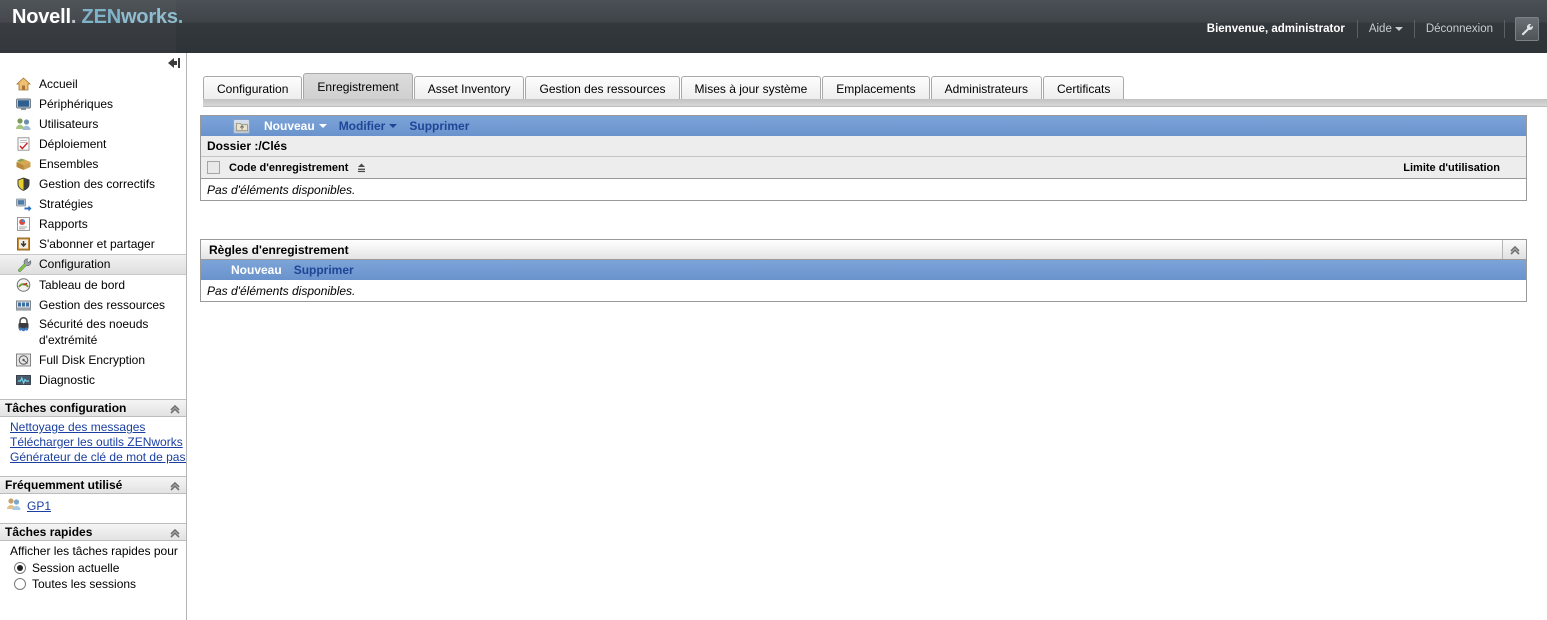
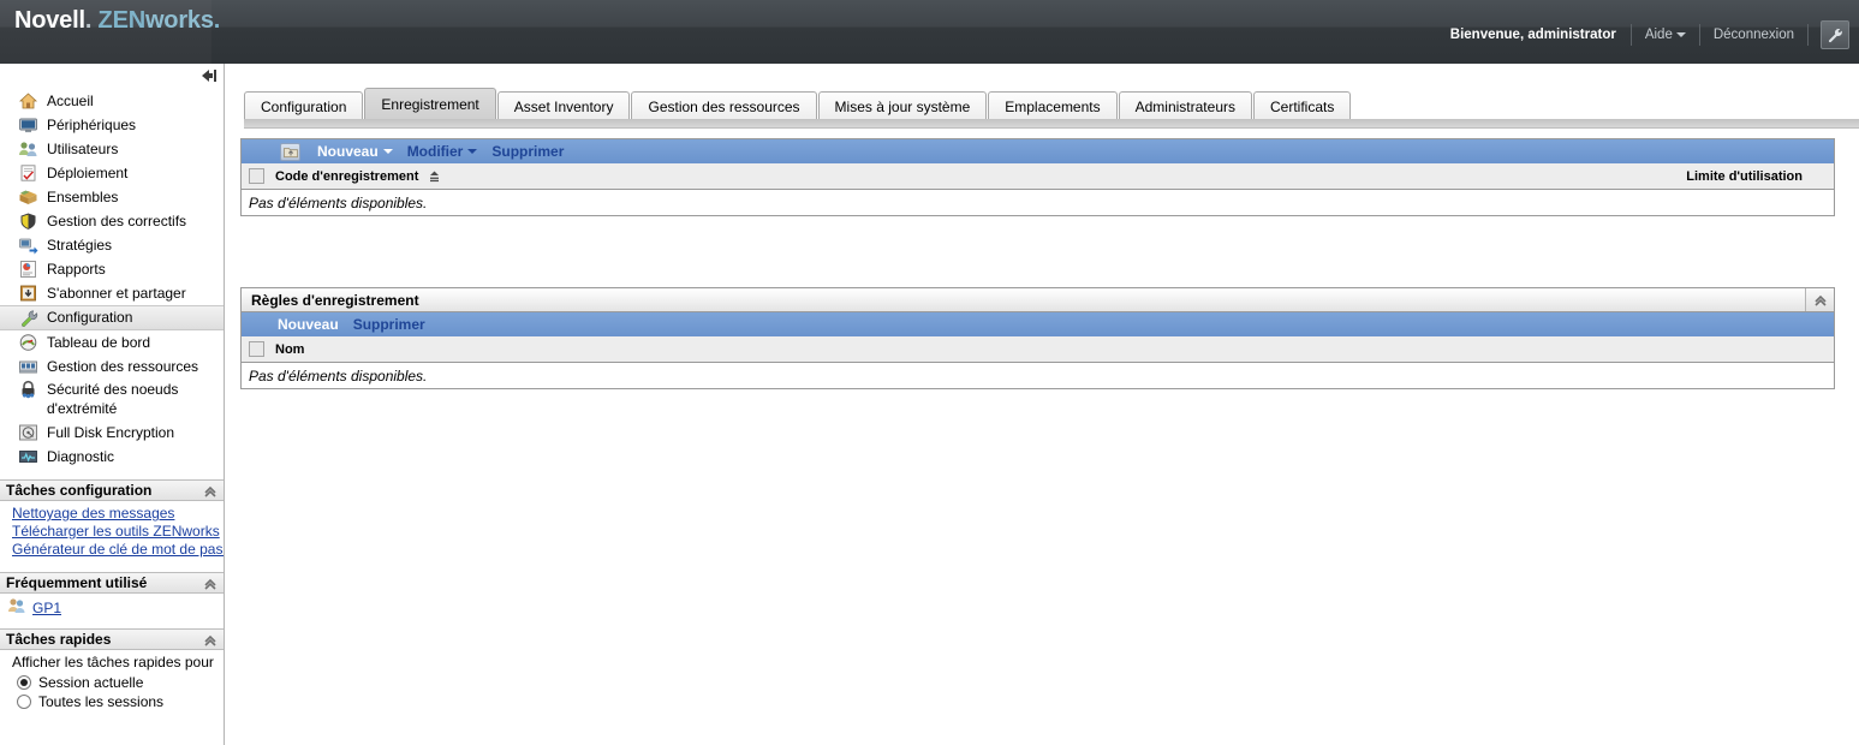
  Novell. ZENworks.
  Bienvenue, administrator
  Aide
  Déconnexion
  Accueil
  Périphériques
  Utilisateurs
  Déploiement
  Ensembles
  Gestion des correctifs
  Stratégies
  Rapports
  S'abonner et partager
  Configuration
  Tableau de bord
  Gestion des ressources
  Sécurité des noeuds d'extrémité
  Full Disk Encryption
  Diagnostic
  Tâches configuration
  Nettoyage des messages
  Télécharger les outils ZENworks
  Générateur de clé de mot de pas
  Fréquemment utilisé
  GP1
  Tâches rapides
  Afficher les tâches rapides pour
  Session actuelle
  Toutes les sessions
  Configuration
  Enregistrement
  Asset Inventory
  Gestion des ressources
  Mises à jour système
  Emplacements
  Administrateurs
  Certificats
  Nouveau
  Modifier
  Supprimer
- Dossier :/Clés
  Code d'enregistrement
  Limite d'utilisation
  Pas d'éléments disponibles.
  Règles d'enregistrement
  Nouveau
  Supprimer
+ Nom
  Pas d'éléments disponibles.
